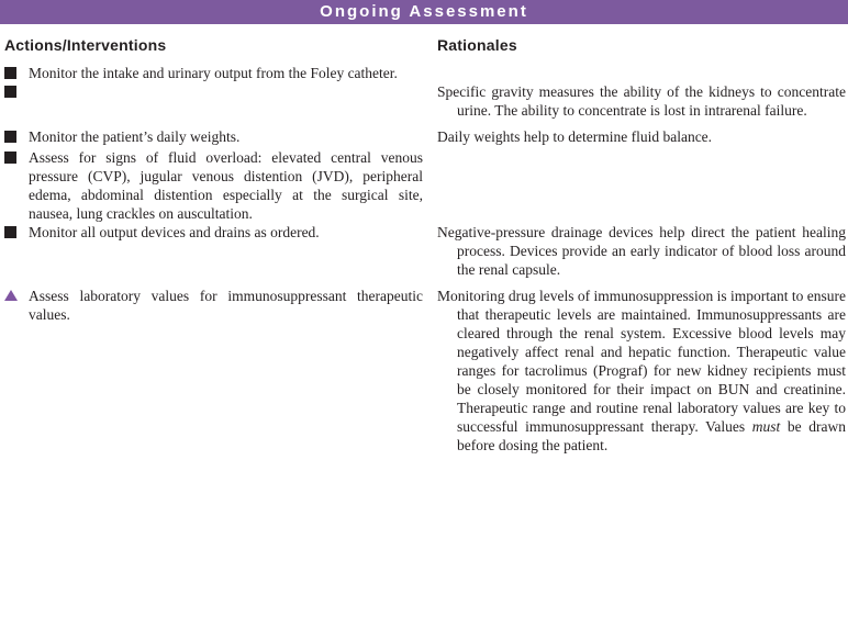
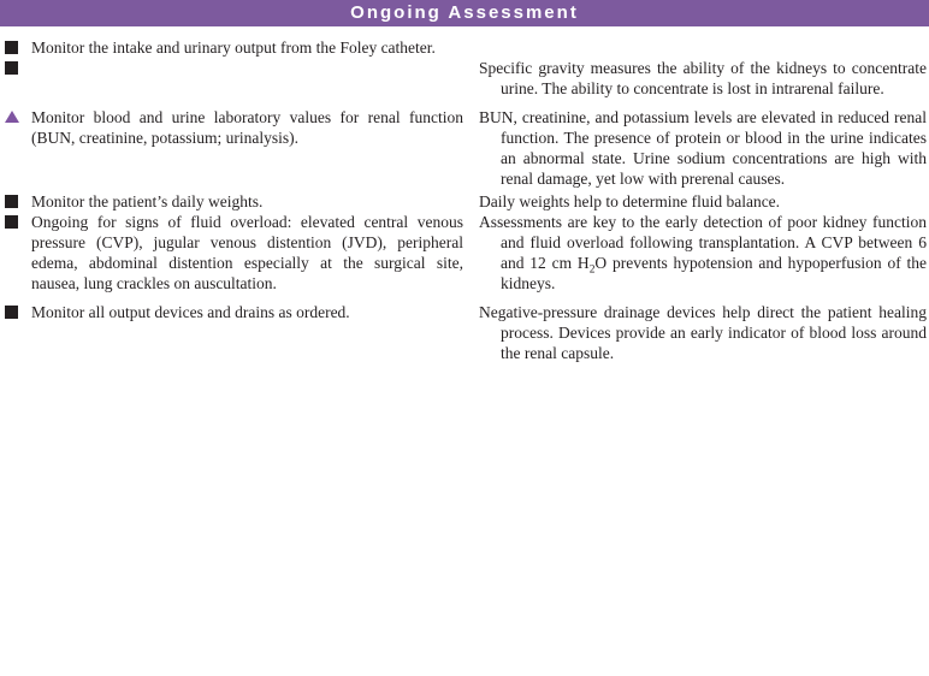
  Ongoing Assessment
- Actions/Interventions
- Rationales
  Monitor the intake and urinary output from the Foley catheter.
  Specific gravity measures the ability of the kidneys to concentrate urine. The ability to concentrate is lost in intrarenal failure.
+ Monitor blood and urine laboratory values for renal function (BUN, creatinine, potassium; urinalysis).
+ BUN, creatinine, and potassium levels are elevated in reduced renal function. The presence of protein or blood in the urine indicates an abnormal state. Urine sodium concentrations are high with renal damage, yet low with prerenal causes.
  Monitor the patient’s daily weights.
  Daily weights help to determine fluid balance.
- Assess for signs of fluid overload: elevated central venous pressure (CVP), jugular venous distention (JVD), peripheral edema, abdominal distention especially at the surgical site, nausea, lung crackles on auscultation.
+ Ongoing for signs of fluid overload: elevated central venous pressure (CVP), jugular venous distention (JVD), peripheral edema, abdominal distention especially at the surgical site, nausea, lung crackles on auscultation.
+ Assessments are key to the early detection of poor kidney function and fluid overload following transplantation. A CVP between 6 and 12 cm H2O prevents hypotension and hypoperfusion of the kidneys.
  Monitor all output devices and drains as ordered.
  Negative-pressure drainage devices help direct the patient healing process. Devices provide an early indicator of blood loss around the renal capsule.
- Assess laboratory values for immunosuppressant therapeutic values.
- Monitoring drug levels of immunosuppression is important to ensure that therapeutic levels are maintained. Immunosuppressants are cleared through the renal system. Excessive blood levels may negatively affect renal and hepatic function. Therapeutic value ranges for tacrolimus (Prograf) for new kidney recipients must be closely monitored for their impact on BUN and creatinine. Therapeutic range and routine renal laboratory values are key to successful immunosuppressant therapy. Values must be drawn before dosing the patient.
